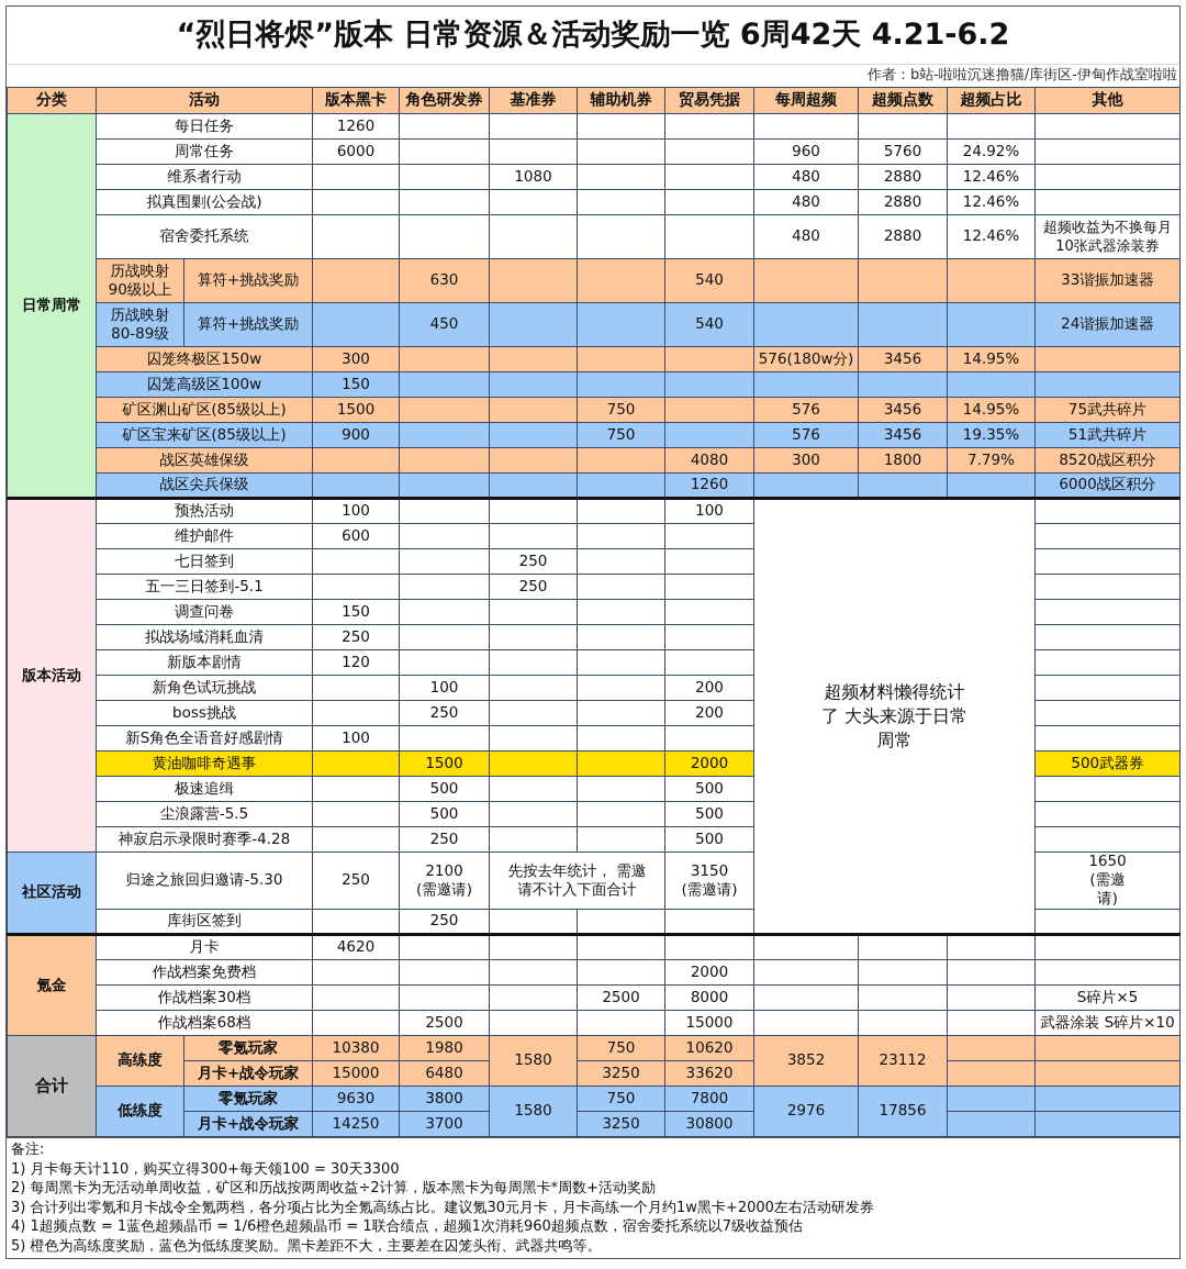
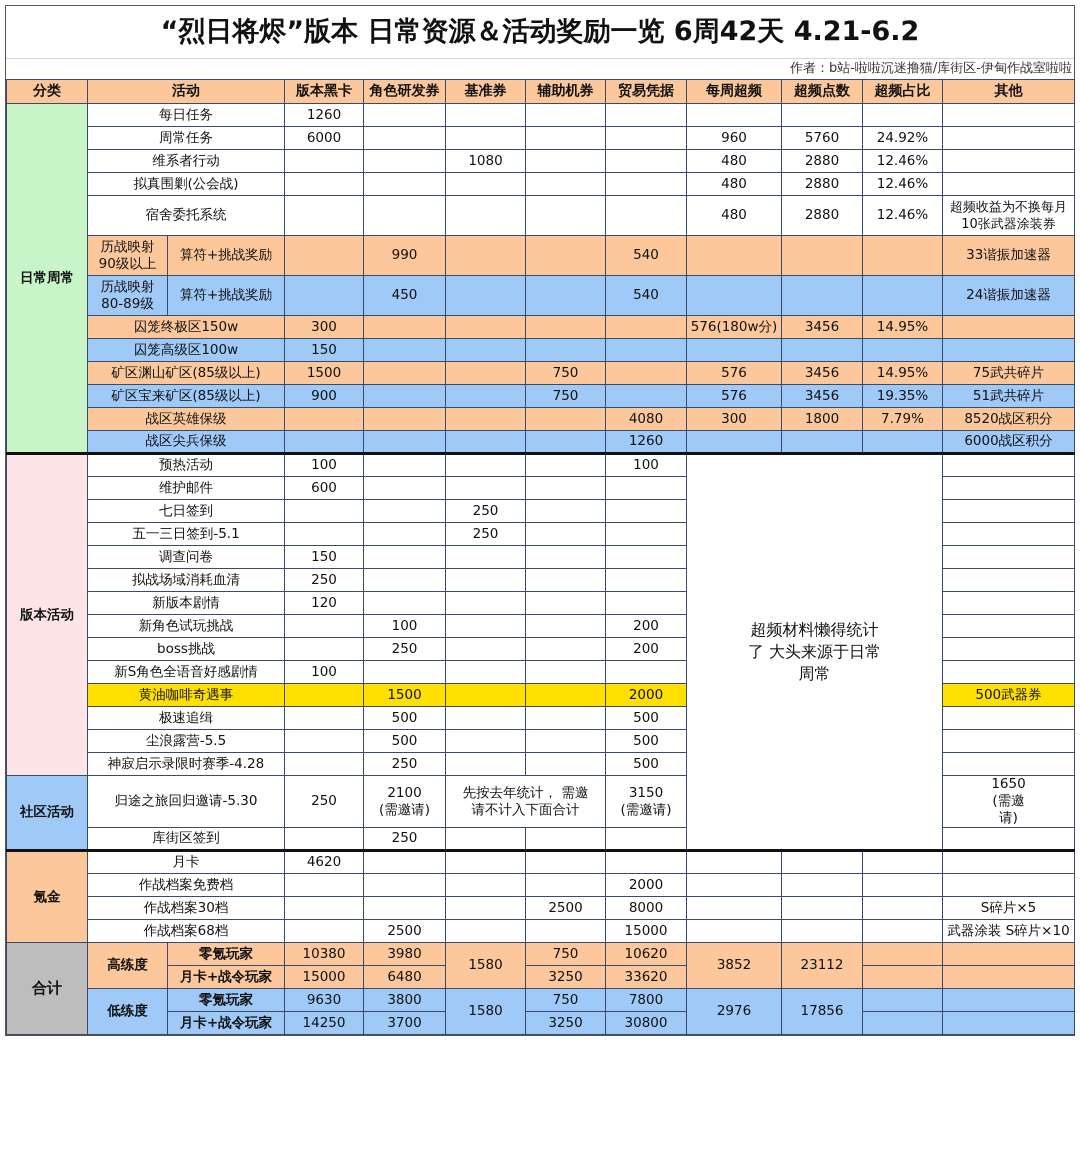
  “烈日将烬”版本 日常资源＆活动奖励一览 6周42天 4.21-6.2
  作者：b站-啦啦沉迷撸猫/库街区-伊甸作战室啦啦
  分类	活动	版本黑卡	角色研发券	基准券	辅助机券	贸易凭据	每周超频	超频点数	超频占比	其他
  日常周常	每日任务	1260
  周常任务	6000					960	5760	24.92%
  维系者行动			1080			480	2880	12.46%
  拟真围剿(公会战)						480	2880	12.46%
  宿舍委托系统						480	2880	12.46%	超频收益为不换每月10张武器涂装券
- 历战映射 90级以上	算符+挑战奖励		630			540				33谐振加速器
+ 历战映射 90级以上	算符+挑战奖励		990			540				33谐振加速器
  历战映射 80-89级	算符+挑战奖励		450			540				24谐振加速器
  囚笼终极区150w	300					576(180w分)	3456	14.95%
  囚笼高级区100w	150
  矿区渊山矿区(85级以上)	1500			750		576	3456	14.95%	75武共碎片
  矿区宝来矿区(85级以上)	900			750		576	3456	19.35%	51武共碎片
  战区英雄保级					4080	300	1800	7.79%	8520战区积分
  战区尖兵保级					1260				6000战区积分
  版本活动	预热活动	100				100	超频材料懒得统计了 大头来源于日常周常
  维护邮件	600
  七日签到			250
  五一三日签到-5.1			250
  调查问卷	150
  拟战场域消耗血清	250
  新版本剧情	120
  新角色试玩挑战		100			200
  boss挑战		250			200
  新S角色全语音好感剧情	100
  黄油咖啡奇遇事		1500			2000	500武器券
  极速追缉		500			500
  尘浪露营-5.5		500			500
  神寂启示录限时赛季-4.28		250			500
  社区活动	归途之旅回归邀请-5.30	250	2100 (需邀请)	先按去年统计， 需邀请不计入下面合计	3150 (需邀请)	1650 (需邀请)
  库街区签到		250
  氪金	月卡	4620
  作战档案免费档					2000
  作战档案30档				2500	8000				S碎片×5
  作战档案68档		2500			15000				武器涂装 S碎片×10
- 合计	高练度	零氪玩家	10380	1980	1580	750	10620	3852	23112
+ 合计	高练度	零氪玩家	10380	3980	1580	750	10620	3852	23112
  月卡+战令玩家	15000	6480	3250	33620
  低练度	零氪玩家	9630	3800	1580	750	7800	2976	17856
  月卡+战令玩家	14250	3700	3250	30800
- 备注:
- 1) 月卡每天计110，购买立得300+每天领100 = 30天3300
- 2) 每周黑卡为无活动单周收益，矿区和历战按两周收益÷2计算，版本黑卡为每周黑卡*周数+活动奖励
- 3) 合计列出零氪和月卡战令全氪两档，各分项占比为全氪高练占比。建议氪30元月卡，月卡高练一个月约1w黑卡+2000左右活动研发券
- 4) 1超频点数 = 1蓝色超频晶币 = 1/6橙色超频晶币 = 1联合绩点，超频1次消耗960超频点数，宿舍委托系统以7级收益预估
- 5) 橙色为高练度奖励，蓝色为低练度奖励。黑卡差距不大，主要差在囚笼头衔、武器共鸣等。
